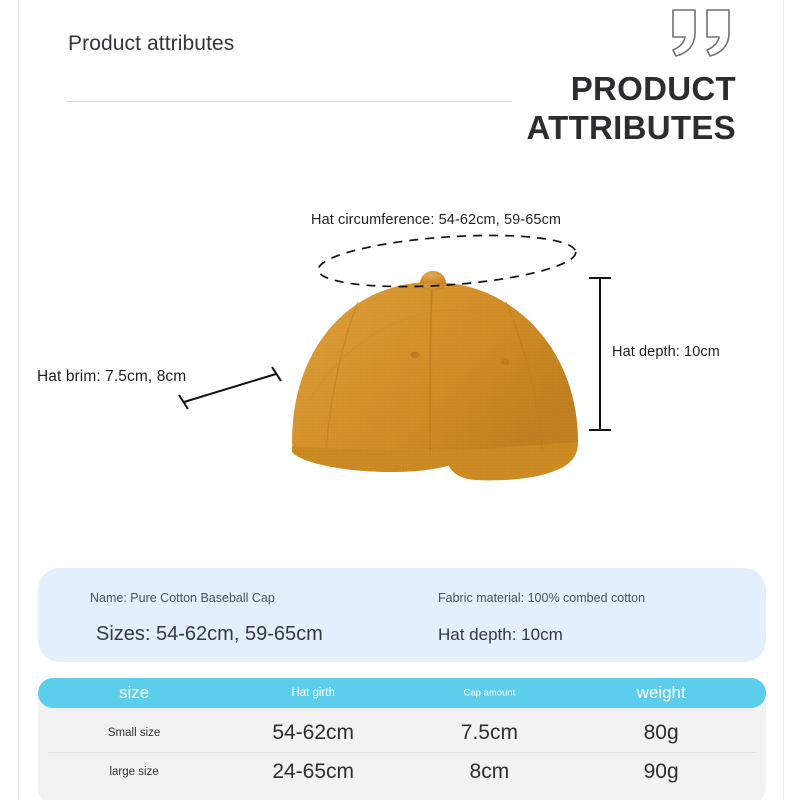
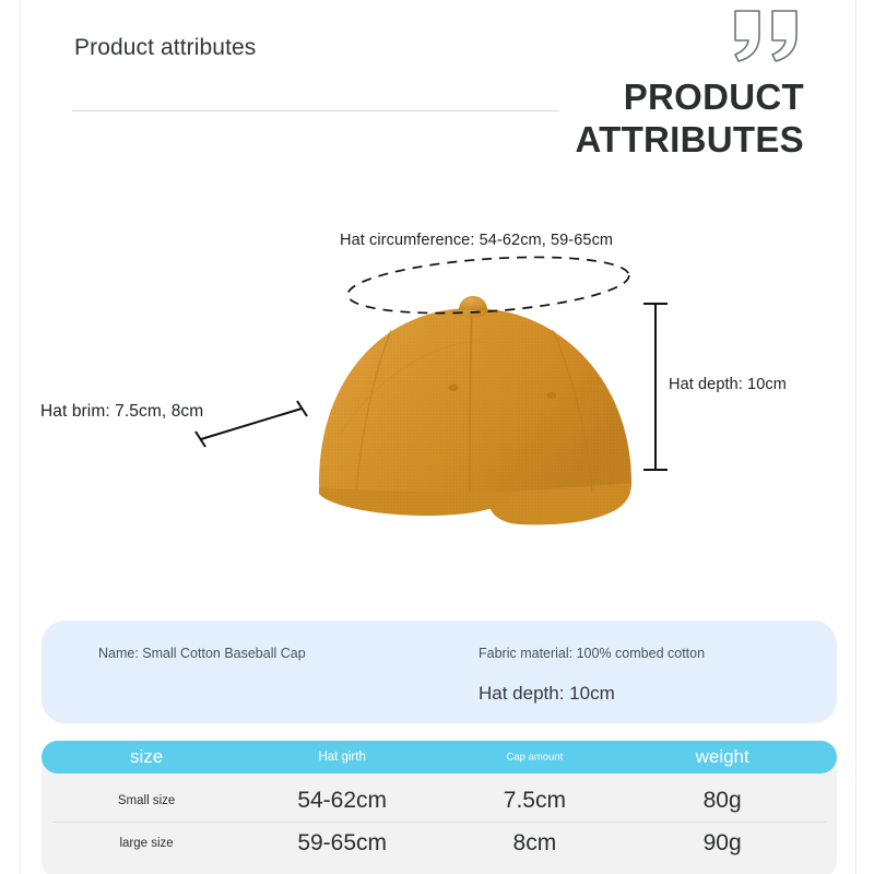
  Product attributes
  PRODUCT
  ATTRIBUTES
  Hat circumference: 54-62cm, 59-65cm
  Hat brim: 7.5cm, 8cm
  Hat depth: 10cm
- Name: Pure Cotton Baseball Cap
+ Name: Small Cotton Baseball Cap
  Fabric material: 100% combed cotton
- Sizes: 54-62cm, 59-65cm
  Hat depth: 10cm
  size
  Hat girth
  Cap amount
  weight
  Small size
  54-62cm
  7.5cm
  80g
  large size
- 24-65cm
+ 59-65cm
  8cm
  90g
